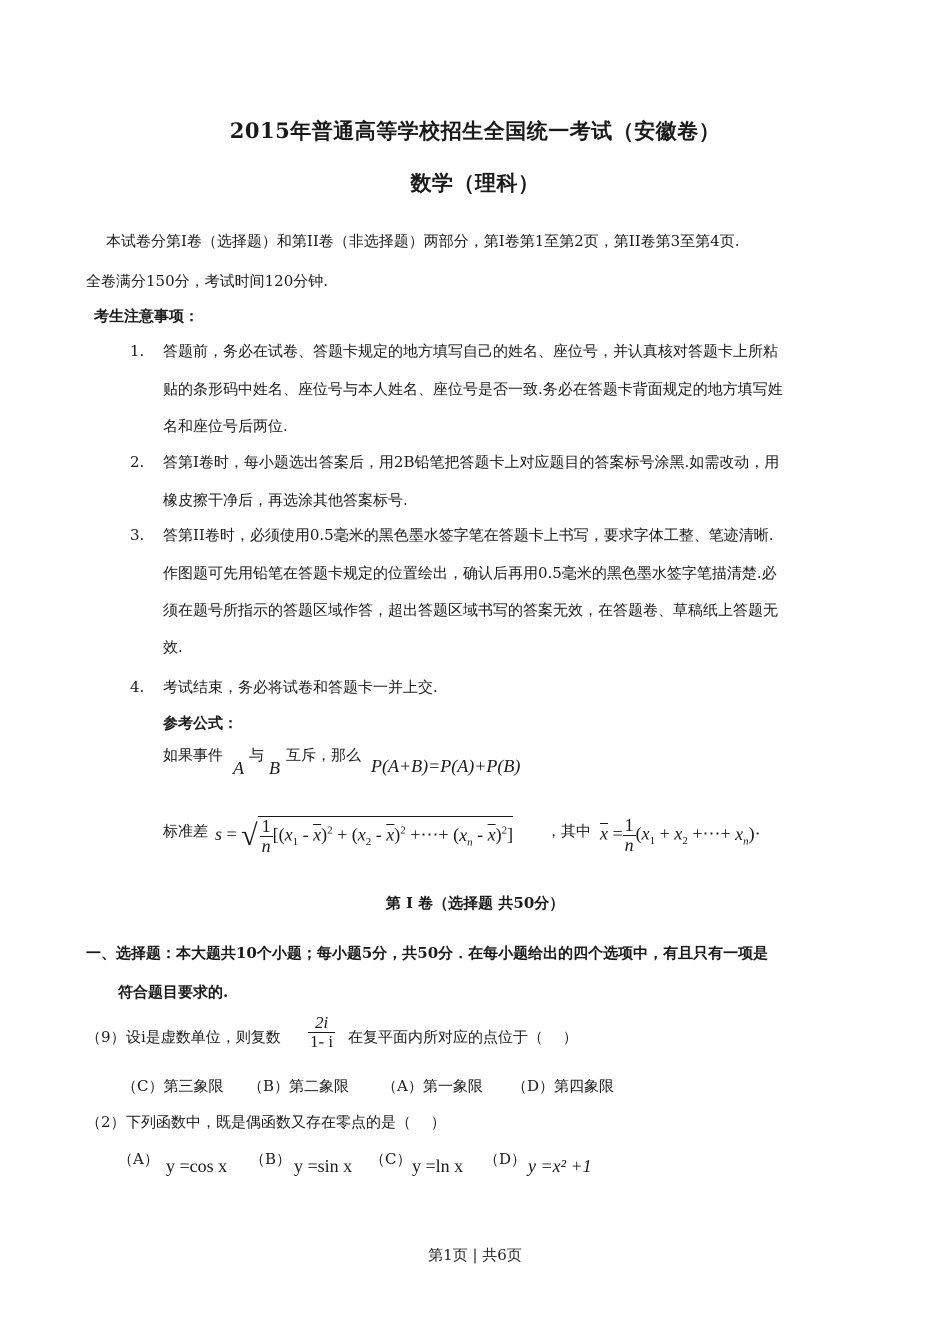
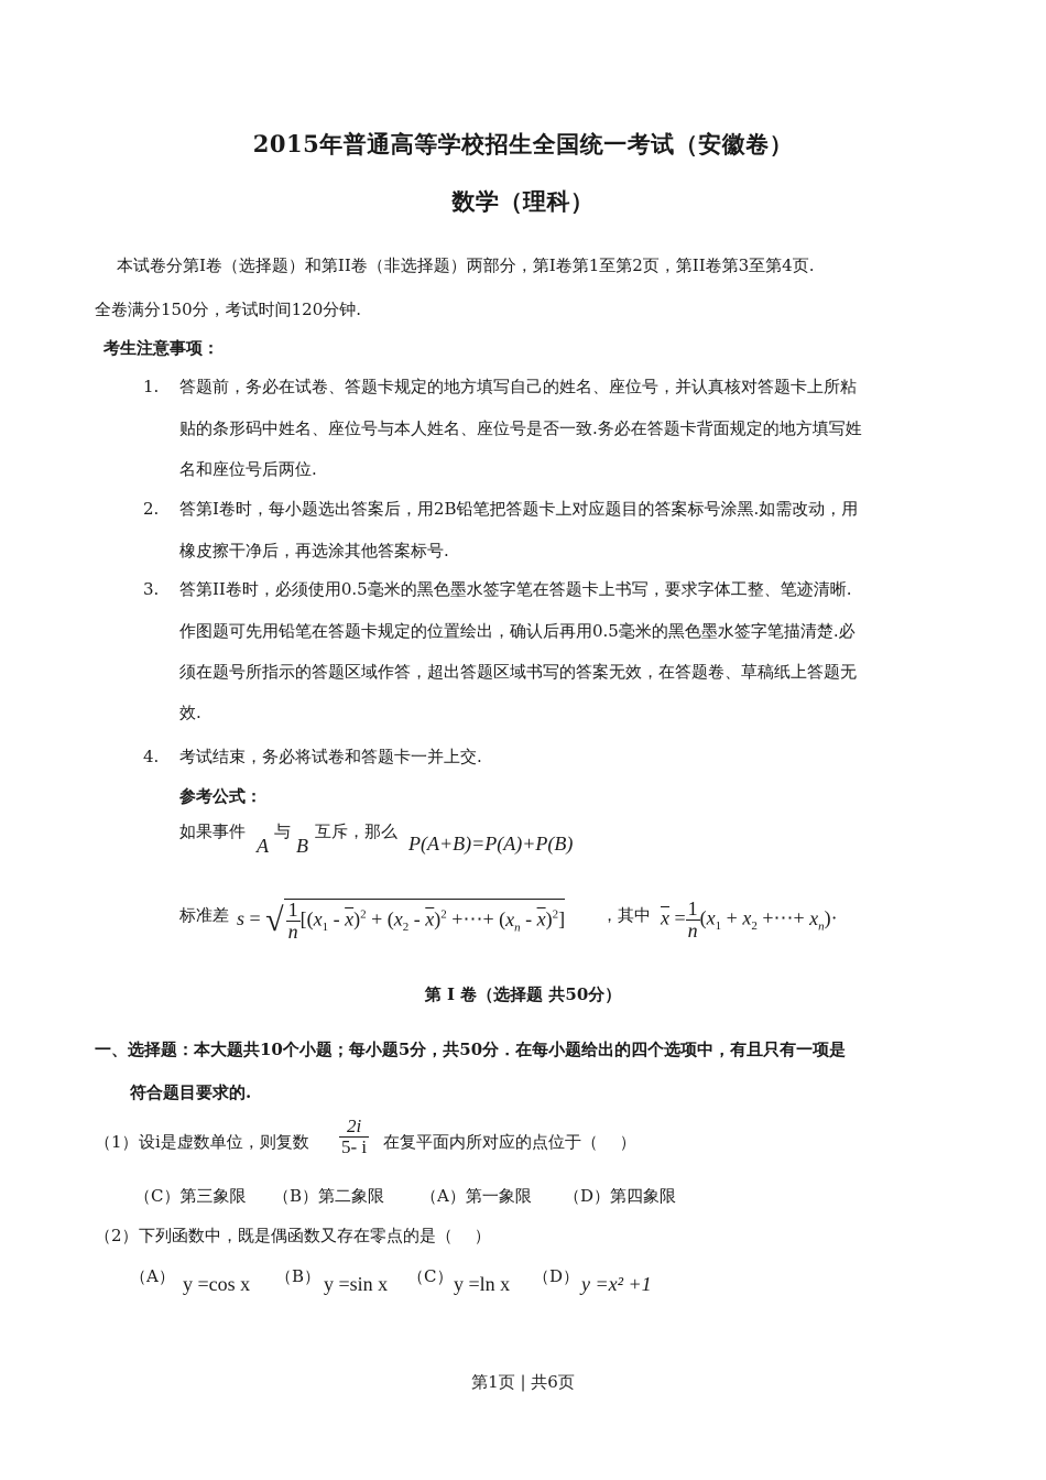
  2015年普通高等学校招生全国统一考试（安徽卷）
  数学（理科）
  本试卷分第I卷（选择题）和第II卷（非选择题）两部分，第I卷第1至第2页，第II卷第3至第4页.
  全卷满分150分，考试时间120分钟.
  考生注意事项：
  1.
  答题前，务必在试卷、答题卡规定的地方填写自己的姓名、座位号，并认真核对答题卡上所粘
  贴的条形码中姓名、座位号与本人姓名、座位号是否一致.务必在答题卡背面规定的地方填写姓
  名和座位号后两位.
  2.
  答第I卷时，每小题选出答案后，用2B铅笔把答题卡上对应题目的答案标号涂黑.如需改动，用
  橡皮擦干净后，再选涂其他答案标号.
  3.
  答第II卷时，必须使用0.5毫米的黑色墨水签字笔在答题卡上书写，要求字体工整、笔迹清晰.
  作图题可先用铅笔在答题卡规定的位置绘出，确认后再用0.5毫米的黑色墨水签字笔描清楚.必
  须在题号所指示的答题区域作答，超出答题区域书写的答案无效，在答题卷、草稿纸上答题无
  效.
  4.
  考试结束，务必将试卷和答题卡一并上交.
  参考公式：
  如果事件
  A
  与
  B
  互斥，那么
  P(A+B)=P(A)+P(B)
  标准差
  s = √
  1
  n
  [(x1 - x)2 + (x2 - x)2 +⋯+ (xn - x)2]
  ，其中
  x =
  1
  n
  (x1 + x2 +⋯+ xn)·
  第 I 卷（选择题 共50分）
  一、选择题：本大题共10个小题；每小题5分，共50分．在每小题给出的四个选项中，有且只有一项是
  符合题目要求的.
- （9）
+ （1）
  设i是虚数单位，则复数
  2i
- 1- i
+ 5- i
  在复平面内所对应的点位于（ ）
  （C）第三象限
  （B）第二象限
  （A）第一象限
  （D）第四象限
  （2）
  下列函数中，既是偶函数又存在零点的是（ ）
  （A）
  y =cos x
  （B）
  y =sin x
  （C）
  y =ln x
  （D）
  y =x² +1
  第1页 | 共6页
